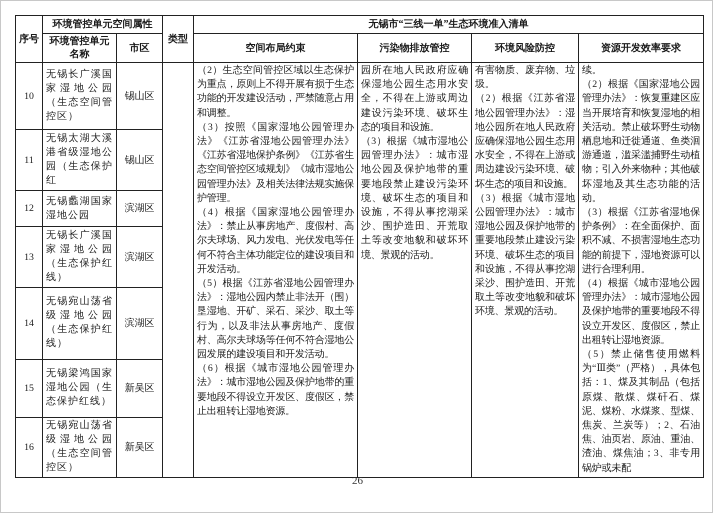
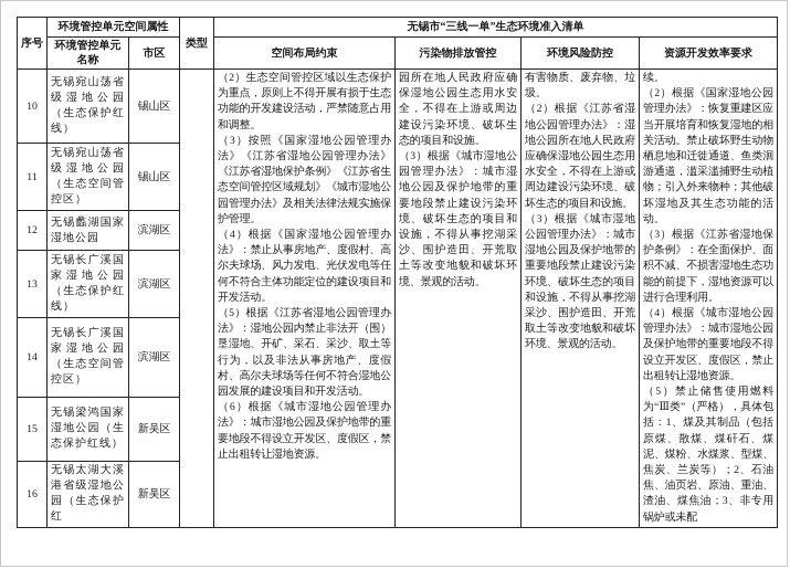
  序号	环境管控单元空间属性	类型	无锡市“三线一单”生态环境准入清单
  环境管控单元名称	市区	空间布局约束	污染物排放管控	环境风险防控	资源开发效率要求
- 10	无锡长广溪国家湿地公园（生态空间管控区）	锡山区		（2）生态空间管控区域以生态保护为重点，原则上不得开展有损于生态功能的开发建设活动，严禁随意占用和调整。 （3）按照《国家湿地公园管理办法》《江苏省湿地公园管理办法》《江苏省湿地保护条例》《江苏省生态空间管控区域规划》《城市湿地公园管理办法》及相关法律法规实施保护管理。 （4）根据《国家湿地公园管理办法》：禁止从事房地产、度假村、高尔夫球场、风力发电、光伏发电等任何不符合主体功能定位的建设项目和开发活动。 （5）根据《江苏省湿地公园管理办法》：湿地公园内禁止非法开（围）垦湿地、开矿、采石、采沙、取土等行为，以及非法从事房地产、度假村、高尔夫球场等任何不符合湿地公园发展的建设项目和开发活动。 （6）根据《城市湿地公园管理办法》：城市湿地公园及保护地带的重要地段不得设立开发区、度假区，禁止出租转让湿地资源。	园所在地人民政府应确保湿地公园生态用水安全，不得在上游或周边建设污染环境、破坏生态的项目和设施。 （3）根据《城市湿地公园管理办法》：城市湿地公园及保护地带的重要地段禁止建设污染环境、破坏生态的项目和设施，不得从事挖湖采沙、围护造田、开荒取土等改变地貌和破坏环境、景观的活动。	有害物质、废弃物、垃圾。 （2）根据《江苏省湿地公园管理办法》：湿地公园所在地人民政府应确保湿地公园生态用水安全，不得在上游或周边建设污染环境、破坏生态的项目和设施。 （3）根据《城市湿地公园管理办法》：城市湿地公园及保护地带的重要地段禁止建设污染环境、破坏生态的项目和设施，不得从事挖湖采沙、围护造田、开荒取土等改变地貌和破坏环境、景观的活动。	续。 （2）根据《国家湿地公园管理办法》：恢复重建区应当开展培育和恢复湿地的相关活动。禁止破坏野生动物栖息地和迁徙通道、鱼类洄游通道，滥采滥捕野生动植物；引入外来物种；其他破坏湿地及其生态功能的活动。 （3）根据《江苏省湿地保护条例》：在全面保护、面积不减、不损害湿地生态功能的前提下，湿地资源可以进行合理利用。 （4）根据《城市湿地公园管理办法》：城市湿地公园及保护地带的重要地段不得设立开发区、度假区，禁止出租转让湿地资源。 （5）禁止储售使用燃料为“Ⅲ类”（严格），具体包括：1、煤及其制品（包括原煤、散煤、煤矸石、煤泥、煤粉、水煤浆、型煤、焦炭、兰炭等）；2、石油焦、油页岩、原油、重油、渣油、煤焦油；3、非专用锅炉或未配
+ 10	无锡宛山荡省级湿地公园（生态保护红线）	锡山区		（2）生态空间管控区域以生态保护为重点，原则上不得开展有损于生态功能的开发建设活动，严禁随意占用和调整。 （3）按照《国家湿地公园管理办法》《江苏省湿地公园管理办法》《江苏省湿地保护条例》《江苏省生态空间管控区域规划》《城市湿地公园管理办法》及相关法律法规实施保护管理。 （4）根据《国家湿地公园管理办法》：禁止从事房地产、度假村、高尔夫球场、风力发电、光伏发电等任何不符合主体功能定位的建设项目和开发活动。 （5）根据《江苏省湿地公园管理办法》：湿地公园内禁止非法开（围）垦湿地、开矿、采石、采沙、取土等行为，以及非法从事房地产、度假村、高尔夫球场等任何不符合湿地公园发展的建设项目和开发活动。 （6）根据《城市湿地公园管理办法》：城市湿地公园及保护地带的重要地段不得设立开发区、度假区，禁止出租转让湿地资源。	园所在地人民政府应确保湿地公园生态用水安全，不得在上游或周边建设污染环境、破坏生态的项目和设施。 （3）根据《城市湿地公园管理办法》：城市湿地公园及保护地带的重要地段禁止建设污染环境、破坏生态的项目和设施，不得从事挖湖采沙、围护造田、开荒取土等改变地貌和破坏环境、景观的活动。	有害物质、废弃物、垃圾。 （2）根据《江苏省湿地公园管理办法》：湿地公园所在地人民政府应确保湿地公园生态用水安全，不得在上游或周边建设污染环境、破坏生态的项目和设施。 （3）根据《城市湿地公园管理办法》：城市湿地公园及保护地带的重要地段禁止建设污染环境、破坏生态的项目和设施，不得从事挖湖采沙、围护造田、开荒取土等改变地貌和破坏环境、景观的活动。	续。 （2）根据《国家湿地公园管理办法》：恢复重建区应当开展培育和恢复湿地的相关活动。禁止破坏野生动物栖息地和迁徙通道、鱼类洄游通道，滥采滥捕野生动植物；引入外来物种；其他破坏湿地及其生态功能的活动。 （3）根据《江苏省湿地保护条例》：在全面保护、面积不减、不损害湿地生态功能的前提下，湿地资源可以进行合理利用。 （4）根据《城市湿地公园管理办法》：城市湿地公园及保护地带的重要地段不得设立开发区、度假区，禁止出租转让湿地资源。 （5）禁止储售使用燃料为“Ⅲ类”（严格），具体包括：1、煤及其制品（包括原煤、散煤、煤矸石、煤泥、煤粉、水煤浆、型煤、焦炭、兰炭等）；2、石油焦、油页岩、原油、重油、渣油、煤焦油；3、非专用锅炉或未配
- 11	无锡太湖大溪港省级湿地公园（生态保护红	锡山区
+ 11	无锡宛山荡省级湿地公园（生态空间管控区）	锡山区
  12	无锡蠡湖国家湿地公园	滨湖区
  13	无锡长广溪国家湿地公园（生态保护红线）	滨湖区
- 14	无锡宛山荡省级湿地公园（生态保护红线）	滨湖区
+ 14	无锡长广溪国家湿地公园（生态空间管控区）	滨湖区
  15	无锡梁鸿国家湿地公园（生态保护红线）	新吴区
- 16	无锡宛山荡省级湿地公园（生态空间管控区）	新吴区
+ 16	无锡太湖大溪港省级湿地公园（生态保护红	新吴区
- 26
